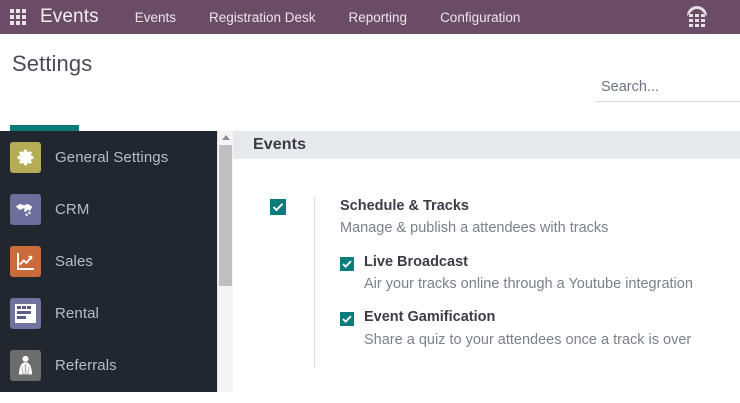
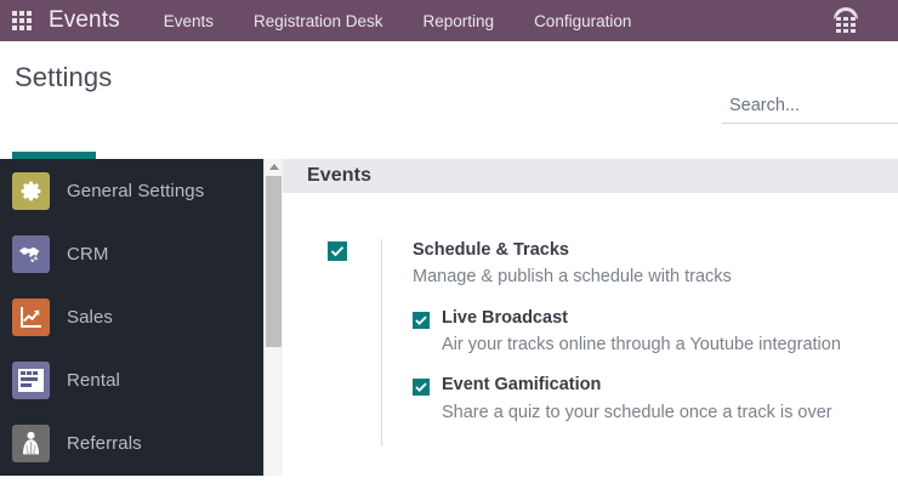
  Events
  Events
  Registration Desk
  Reporting
  Configuration
  Settings
  Search...
  General Settings
  CRM
  Sales
  Rental
  Referrals
  Events
  Schedule & Tracks
- Manage & publish a attendees with tracks
+ Manage & publish a schedule with tracks
  Live Broadcast
  Air your tracks online through a Youtube integration
  Event Gamification
- Share a quiz to your attendees once a track is over
+ Share a quiz to your schedule once a track is over
